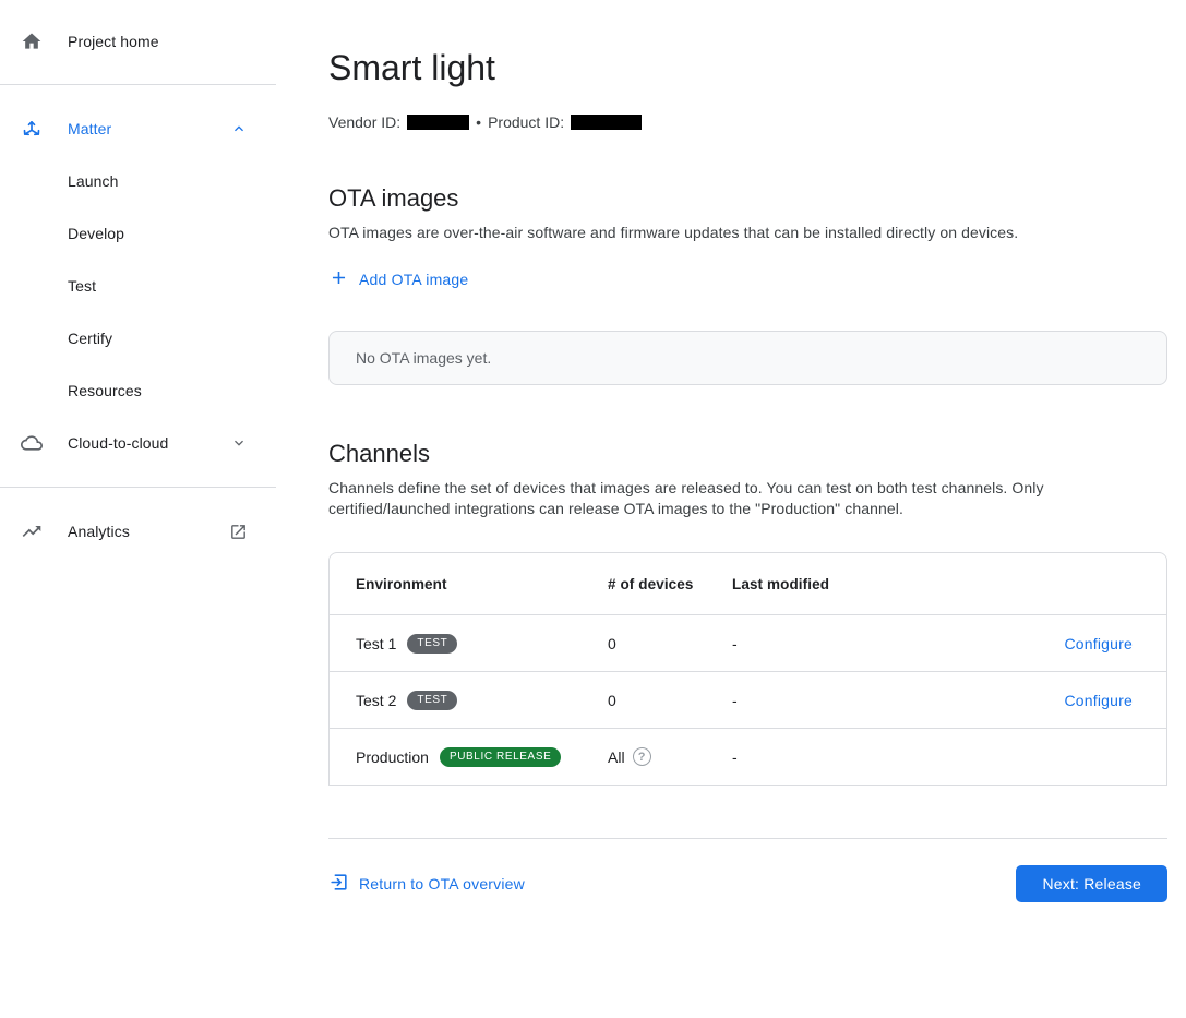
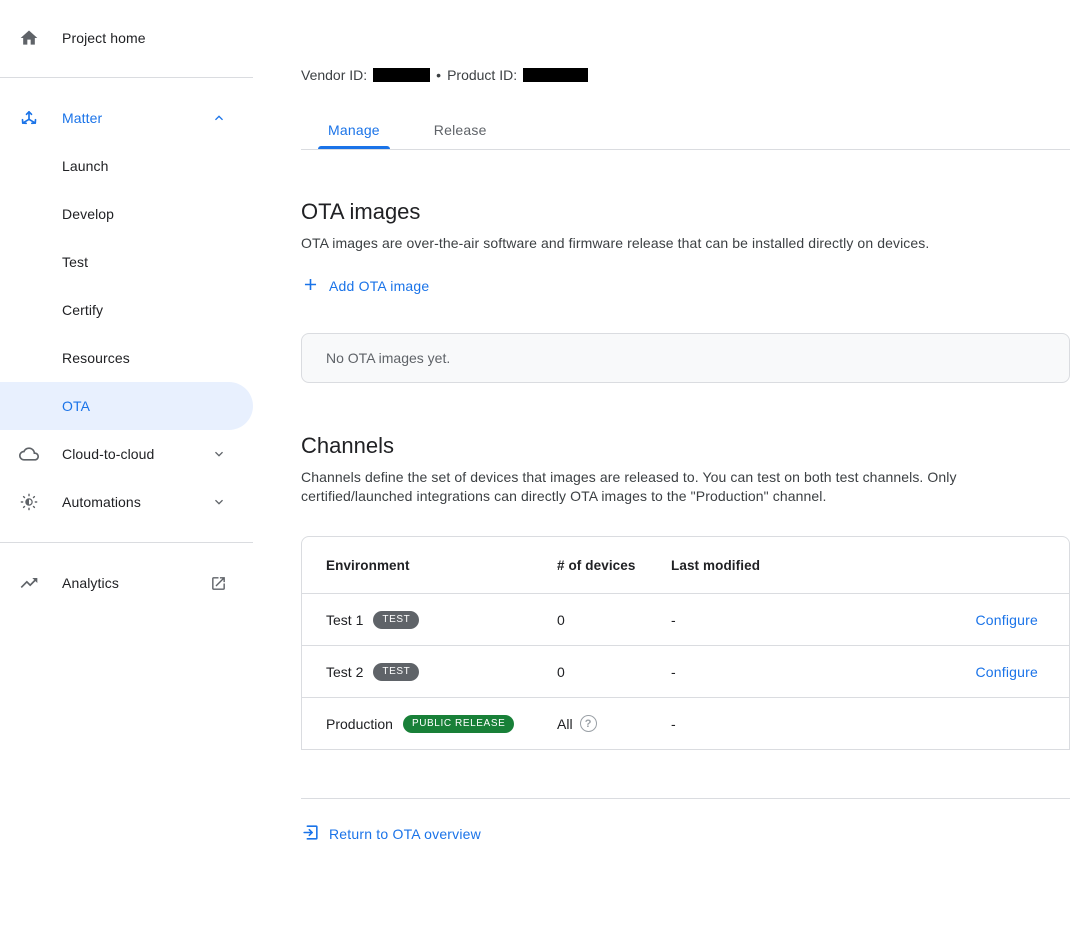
  Project home
  Matter
  Launch
  Develop
  Test
  Certify
  Resources
+ OTA
  Cloud-to-cloud
+ Automations
  Analytics
- Smart light
  Vendor ID:
  •
  Product ID:
+ Manage
+ Release
  OTA images
- OTA images are over-the-air software and firmware updates that can be installed directly on devices.
+ OTA images are over-the-air software and firmware release that can be installed directly on devices.
  Add OTA image
  No OTA images yet.
  Channels
- Channels define the set of devices that images are released to. You can test on both test channels. Only certified/launched integrations can release OTA images to the "Production" channel.
+ Channels define the set of devices that images are released to. You can test on both test channels. Only certified/launched integrations can directly OTA images to the "Production" channel.
  Environment	# of devices	Last modified
  Test 1 TEST	0	-	Configure
  Test 2 TEST	0	-	Configure
  Production PUBLIC RELEASE	All ?	-
  Return to OTA overview
- Next: Release
